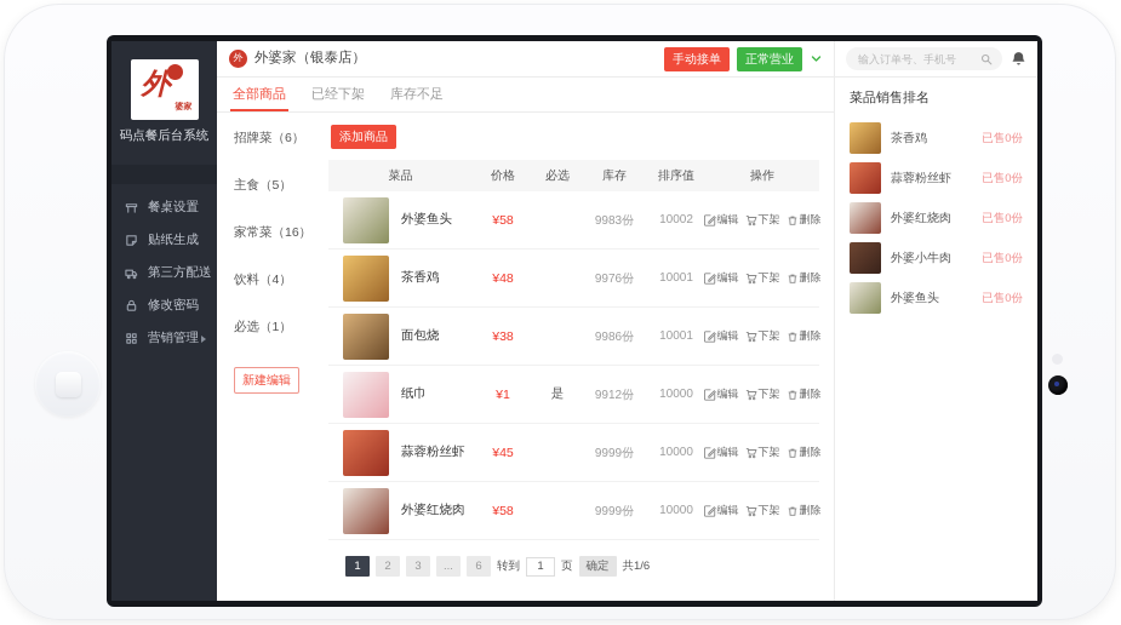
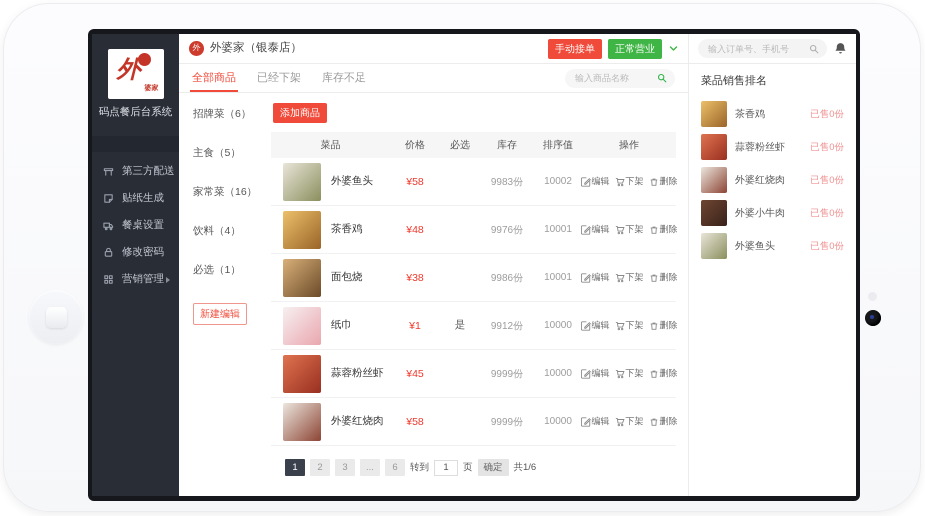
  外
  码点餐后台系统
- 餐桌设置
+ 第三方配送
  贴纸生成
- 第三方配送
+ 餐桌设置
  修改密码
  营销管理
  外
  外婆家（银泰店）
  手动接单
  正常营业
  输入订单号、手机号
  全部商品
  已经下架
  库存不足
+ 输入商品名称
  招牌菜（6）
  主食（5）
  家常菜（16）
  饮料（4）
  必选（1）
  新建编辑
  添加商品
  菜品
  价格
  必选
  库存
  排序值
  操作
  外婆鱼头
  ¥58
  9983份
  10002
  编辑
  下架
  删除
  茶香鸡
  ¥48
  9976份
  10001
  编辑
  下架
  删除
  面包烧
  ¥38
  9986份
  10001
  编辑
  下架
  删除
  纸巾
  ¥1
  是
  9912份
  10000
  编辑
  下架
  删除
  蒜蓉粉丝虾
  ¥45
  9999份
  10000
  编辑
  下架
  删除
  外婆红烧肉
  ¥58
  9999份
  10000
  编辑
  下架
  删除
  1
  2
  3
  ...
  6
  转到
  1
  页
  确定
  共1/6
  菜品销售排名
  茶香鸡
  已售0份
  蒜蓉粉丝虾
  已售0份
  外婆红烧肉
  已售0份
  外婆小牛肉
  已售0份
  外婆鱼头
  已售0份
